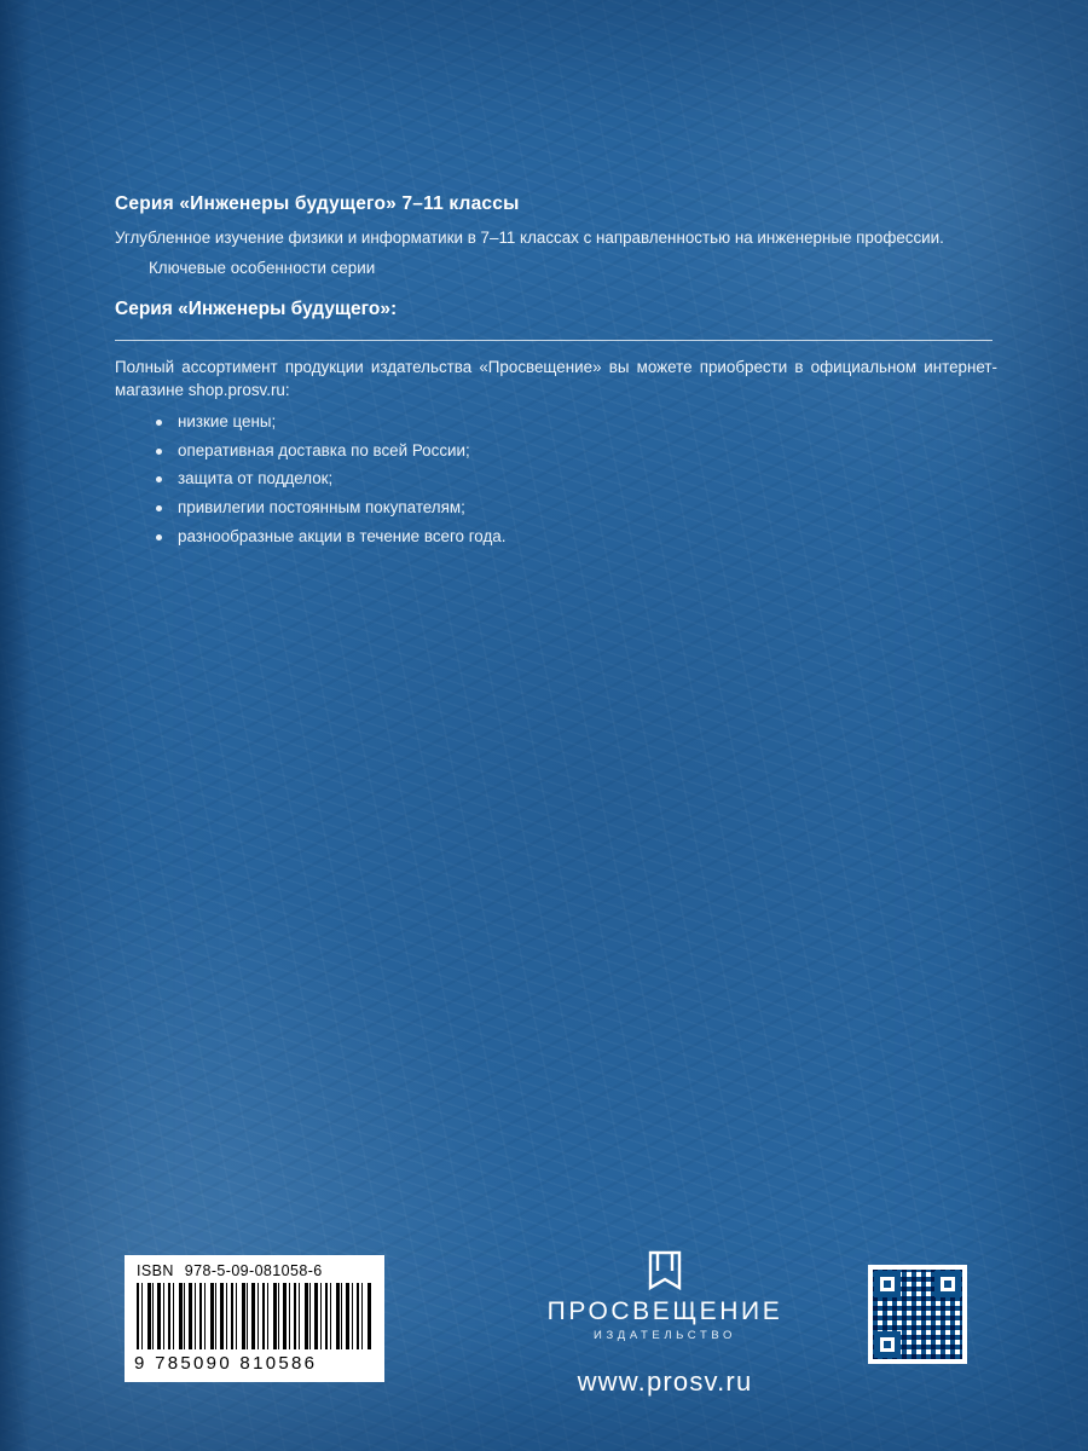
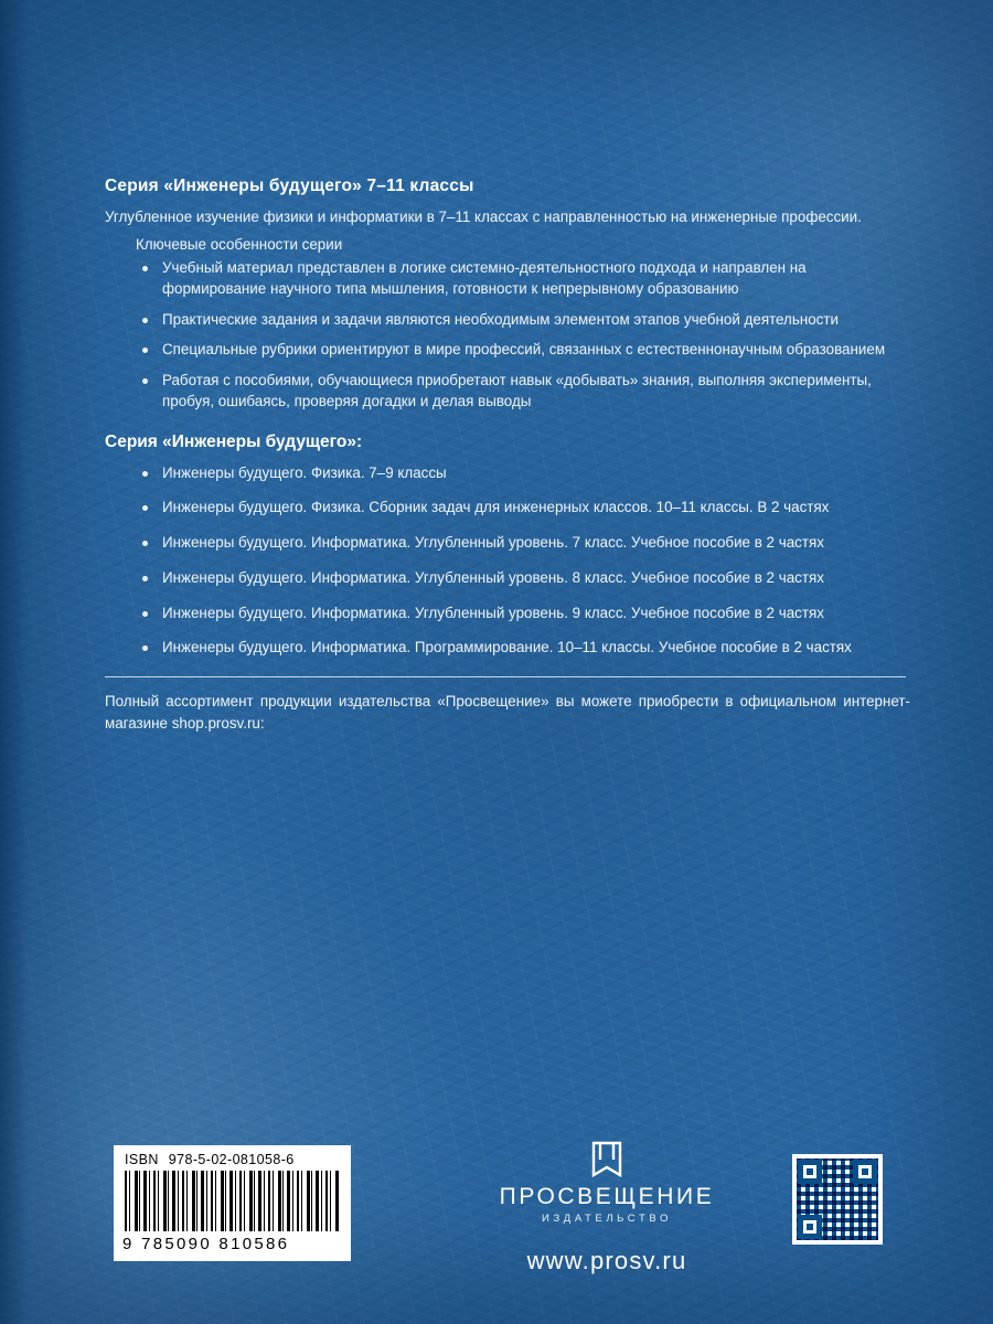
  Серия «Инженеры будущего» 7–11 классы
  Углубленное изучение физики и информатики в 7–11 классах с направленностью на инженерные профессии.
  Ключевые особенности серии
+ Учебный материал представлен в логике системно-деятельностного подхода и направлен на формирование научного типа мышления, готовности к непрерывному образованию
+ Практические задания и задачи являются необходимым элементом этапов учебной деятельности
+ Специальные рубрики ориентируют в мире профессий, связанных с естественнонаучным образованием
+ Работая с пособиями, обучающиеся приобретают навык «добывать» знания, выполняя эксперименты, пробуя, ошибаясь, проверяя догадки и делая выводы
  Серия «Инженеры будущего»:
+ Инженеры будущего. Физика. 7–9 классы
+ Инженеры будущего. Физика. Сборник задач для инженерных классов. 10–11 классы. В 2 частях
+ Инженеры будущего. Информатика. Углубленный уровень. 7 класс. Учебное пособие в 2 частях
+ Инженеры будущего. Информатика. Углубленный уровень. 8 класс. Учебное пособие в 2 частях
+ Инженеры будущего. Информатика. Углубленный уровень. 9 класс. Учебное пособие в 2 частях
+ Инженеры будущего. Информатика. Программирование. 10–11 классы. Учебное пособие в 2 частях
  Полный ассортимент продукции издательства «Просвещение» вы можете приобрести в официальном интернет-магазине shop.prosv.ru:
- низкие цены;
- оперативная доставка по всей России;
- защита от подделок;
- привилегии постоянным покупателям;
- разнообразные акции в течение всего года.
- ISBN 978-5-09-081058-6
+ ISBN 978-5-02-081058-6
  9 785090 810586
  ПРОСВЕЩЕНИЕ
  ИЗДАТЕЛЬСТВО
  www.prosv.ru
